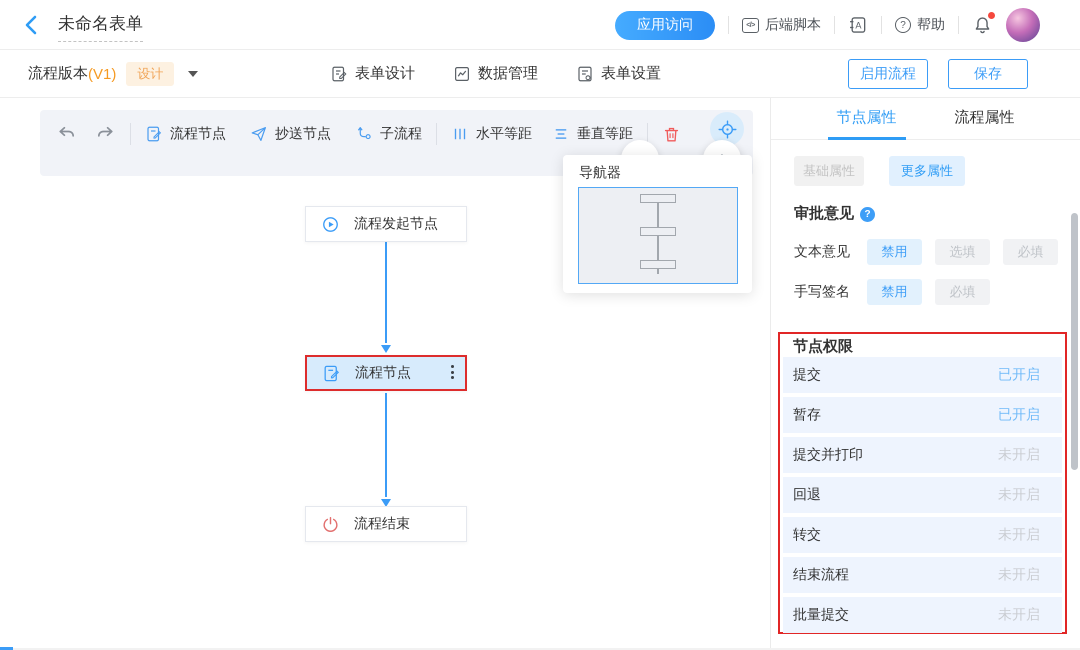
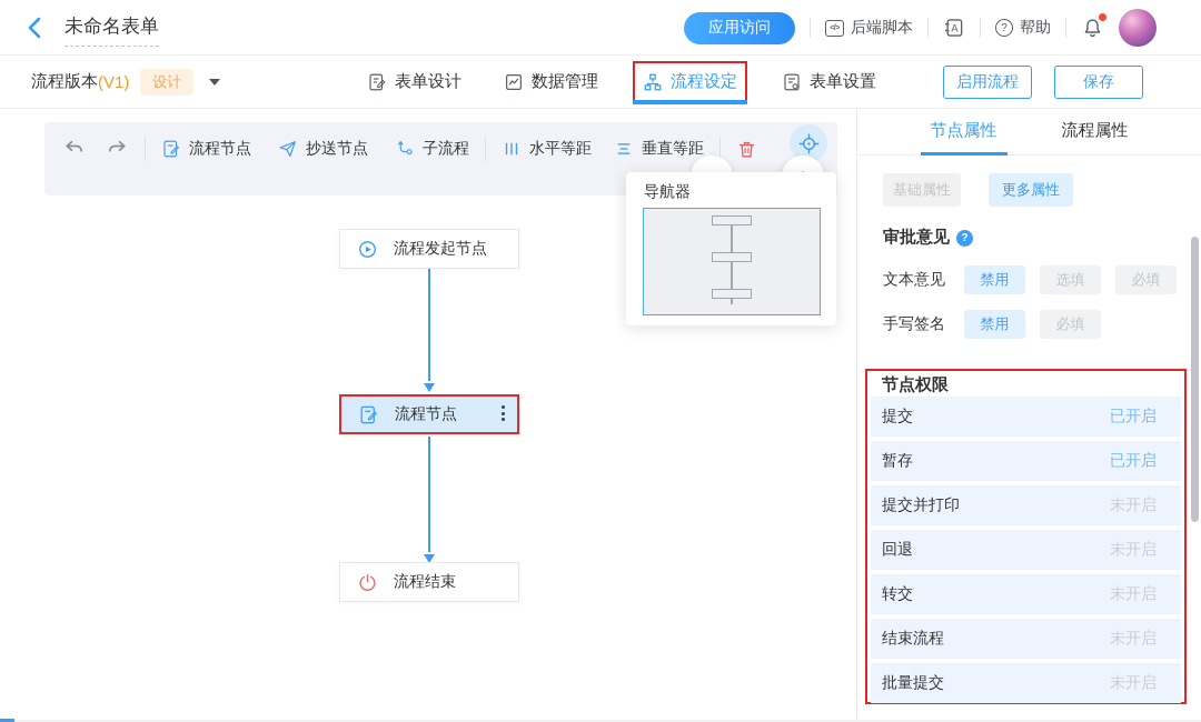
  未命名表单
  应用访问
  后端脚本
  A
  ?
  帮助
  流程版本
  (V1)
  设计
  表单设计
  数据管理
+ 流程设定
  表单设置
  启用流程
  保存
  流程节点
  抄送节点
  子流程
  水平等距
  垂直等距
  导航器
  流程发起节点
  流程节点
  流程结束
  节点属性
  流程属性
  基础属性
  更多属性
  审批意见
  ?
  文本意见
  禁用
  选填
  必填
  手写签名
  禁用
  必填
  节点权限
  提交
  已开启
  暂存
  已开启
  提交并打印
  未开启
  回退
  未开启
  转交
  未开启
  结束流程
  未开启
  批量提交
  未开启
